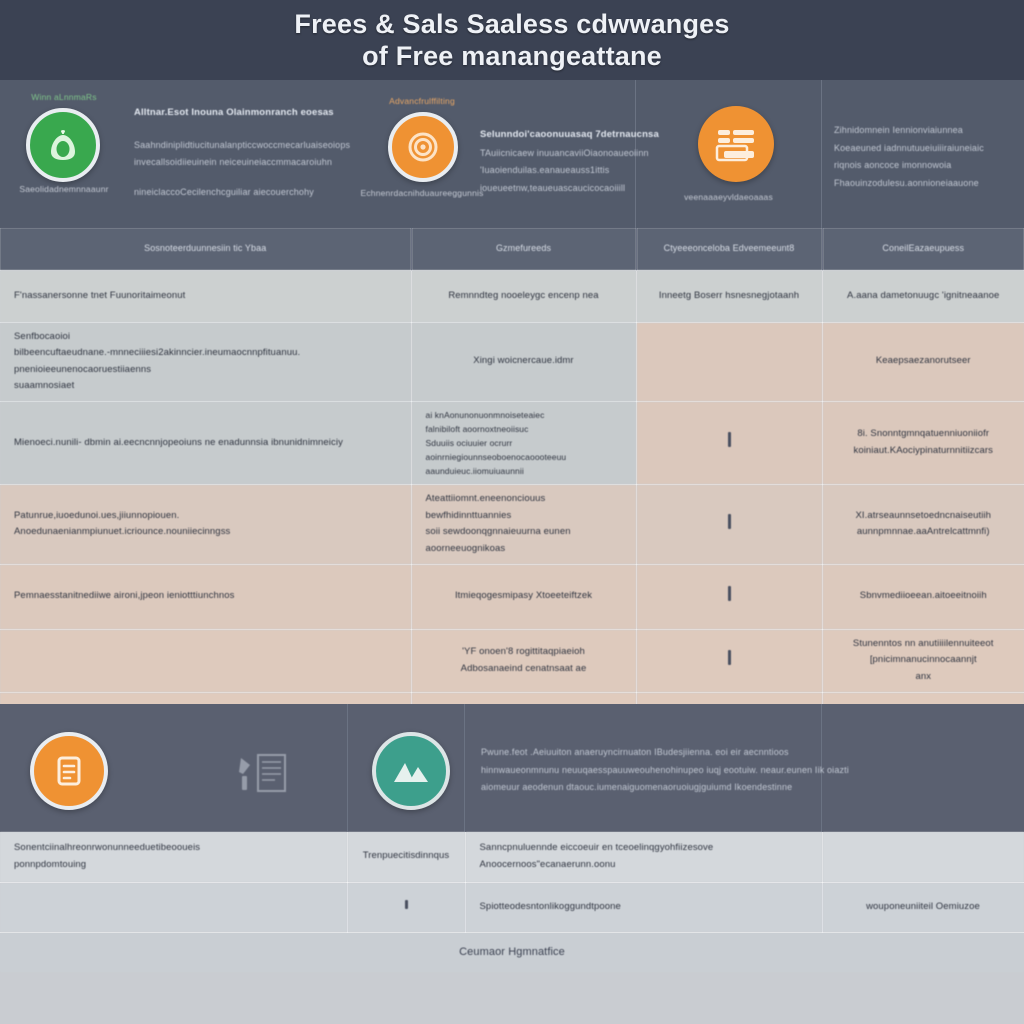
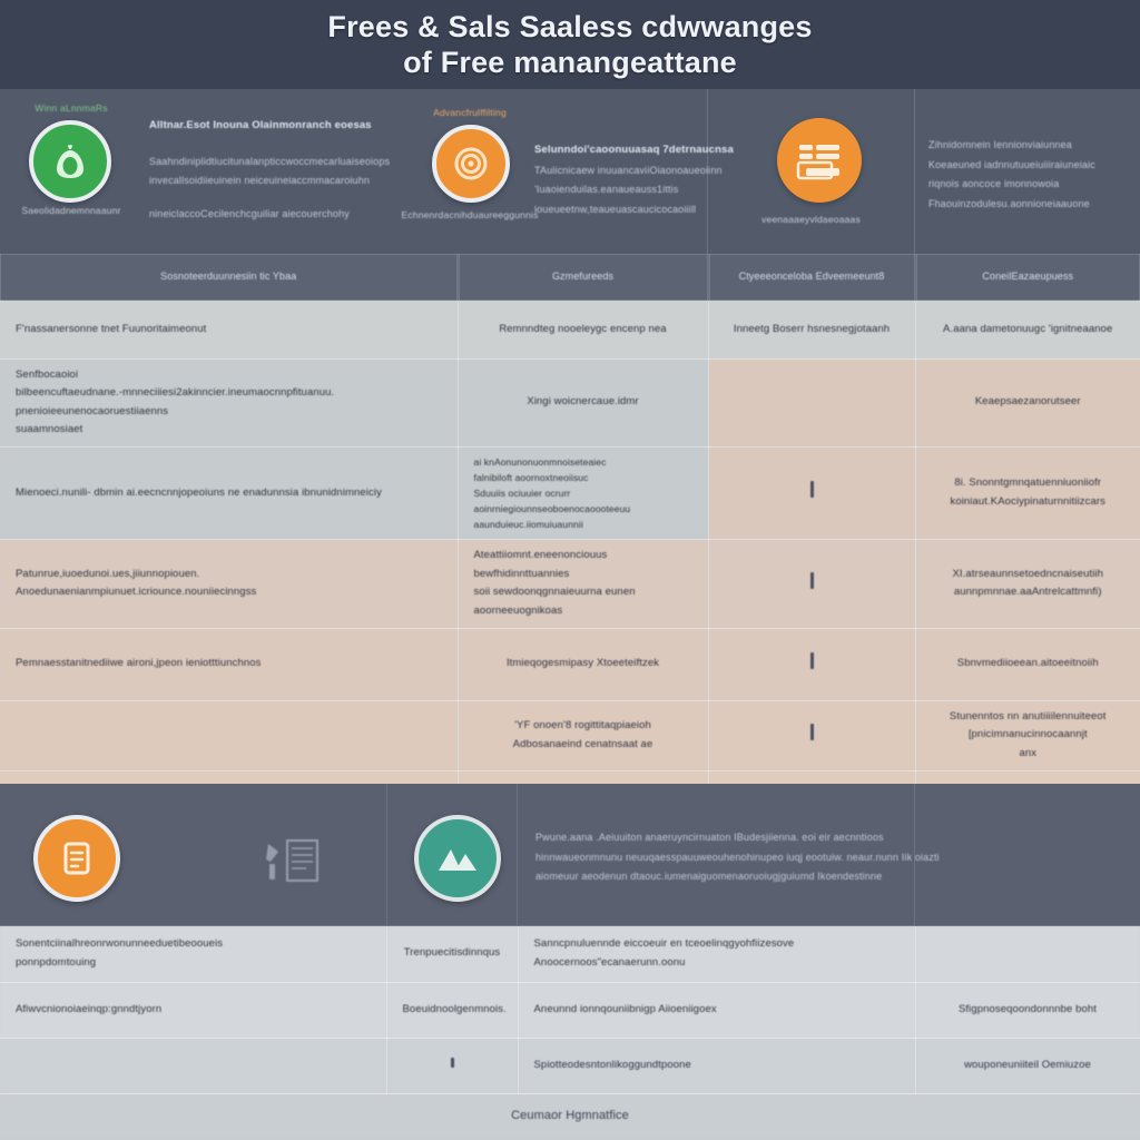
  Frees & Sals Saaless cdwwanges
  of Free manangeattane
  Winn aLnnmaRs
  Saeolidadnemnnaaunr
  Alltnar.Esot Inouna Olainmonranch eoesas
  Saahndiniplidtiucitunalanpticcwoccmecarluaiseoiops
  invecallsoidiieuinein neiceuineiaccmmacaroiuhn
  nineiclaccoCecilenchcguiliar aiecouerchohy
  Advancfrulffilting
  Echnenrdacnihduaureeggunnis
  Selunndoi'caoonuuasaq 7detrnaucnsa
  TAuiicnicaew inuuancaviiOiaonoaueoiinn
  'Iuaoienduilas.eanaueauss1ittis
  ioueueetnw,teaueuascaucicocaoiiill
  veenaaaeyvldaeoaaas
  Zihnidomnein Iennionviaiunnea
  Koeaeuned iadnnutuueiuiiiraiuneiaic
  riqnois aoncoce imonnowoia
  Fhaouinzodulesu.aonnioneiaauone
  Sosnoteerduunnesiin tic Ybaa	Gzmefureeds	Ctyeeeonceloba Edveemeeunt8	ConeilEazaeupuess
  F'nassanersonne tnet Fuunoritaimeonut	Remnndteg nooeleygc encenp nea	Inneetg Boserr hsnesnegjotaanh	A.aana dametonuugc 'ignitneaanoe
  Senfbocaoioi bilbeencuftaeudnane.-mnneciiiesi2akinncier.ineumaocnnpfituanuu. pnenioieeunenocaoruestiiaenns suaamnosiaet	Xingi woicnercaue.idmr		Keaepsaezanorutseer
  Mienoeci.nunili- dbmin ai.eecncnnjopeoiuns ne enadunnsia ibnunidnimneiciy	ai knAonunonuonmnoiseteaiec falnibiloft aoornoxtneoiisuc Sduuiis ociuuier ocrurr aoinrniegiounnseoboenocaoooteeuu aaunduieuc.iiomuiuaunnii		8i. Snonntgmnqatuenniuoniiofr koiniaut.KAociypinaturnnitiizcars
  Patunrue,iuoedunoi.ues,jiiunnopiouen. Anoedunaenianmpiunuet.icriounce.nouniiecinngss	Ateattiiomnt.eneenonciouus bewfhidinnttuannies soii sewdoonqgnnaieuurna eunen aoorneeuognikoas		XI.atrseaunnsetoedncnaiseutiih aunnpmnnae.aaAntrelcattmnfi)
  Pemnaesstanitnediiwe aironi,jpeon ieniotttiunchnos	Itmieqogesmipasy Xtoeeteiftzek		Sbnvmediioeean.aitoeeitnoiih
  	'YF onoen'8 rogittitaqpiaeioh Adbosanaeind cenatnsaat ae		Stunenntos nn anutiiiilennuiteeot [pnicimnanucinnocaannjt anx
- Pwune.feot .Aeiuuiton anaeruyncirnuaton IBudesjiienna. eoi eir aecnntioos
+ Pwune.aana .Aeiuuiton anaeruyncirnuaton IBudesjiienna. eoi eir aecnntioos
- hinnwaueonmnunu neuuqaesspauuweouhenohinupeo iuqj eootuiw. neaur.eunen Iik oiazti
+ hinnwaueonmnunu neuuqaesspauuweouhenohinupeo iuqj eootuiw. neaur.nunn Iik oiazti
  aiomeuur aeodenun dtaouc.iumenaiguomenaoruoiugjguiumd Ikoendestinne
  Sonentciinalhreonrwonunneeduetibeooueis ponnpdomtouing	Trenpuecitisdinnqus	Sanncpnuluennde eiccoeuir en tceoelinqgyohfiizesove Anoocernoos"ecanaerunn.oonu
+ Afiwvcnionoiaeinqp:gnndtjyorn	Boeuidnoolgenmnois.	Aneunnd ionnqouniibnigp Aiioeniigoex	Sfigpnoseqoondonnnbe boht
  		Spiotteodesntonlikoggundtpoone	wouponeuniiteil Oemiuzoe
  Ceumaor Hgmnatfice
